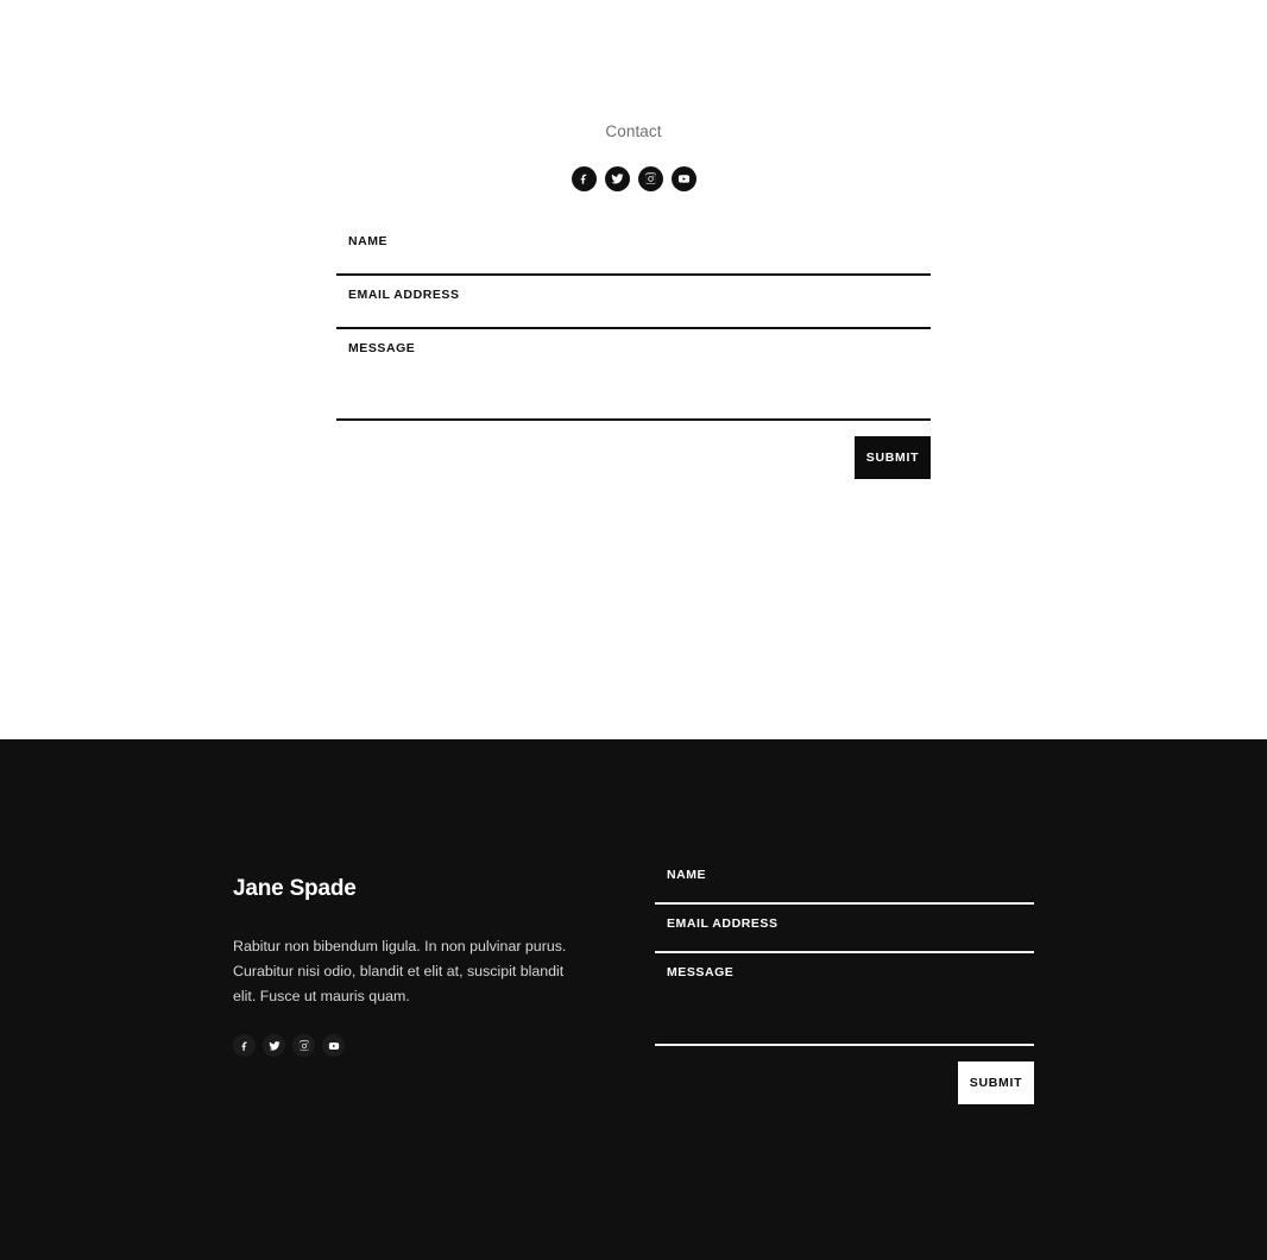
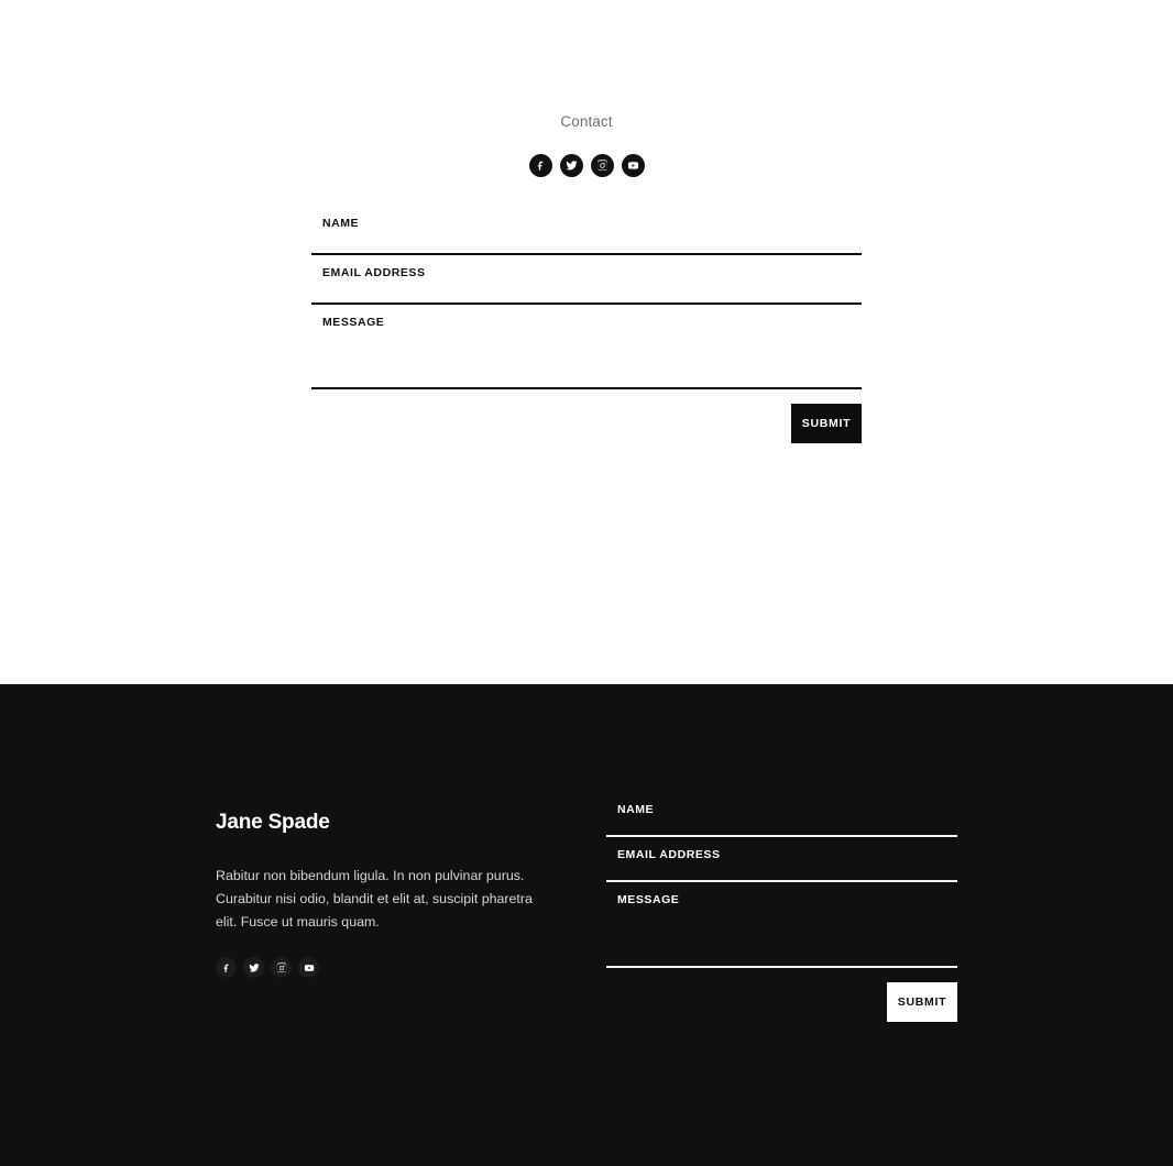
  Contact
  NAME
  EMAIL ADDRESS
  MESSAGE
  SUBMIT
  Jane Spade
- Rabitur non bibendum ligula. In non pulvinar purus. Curabitur nisi odio, blandit et elit at, suscipit blandit elit. Fusce ut mauris quam.
+ Rabitur non bibendum ligula. In non pulvinar purus. Curabitur nisi odio, blandit et elit at, suscipit pharetra elit. Fusce ut mauris quam.
  NAME
  EMAIL ADDRESS
  MESSAGE
  SUBMIT
